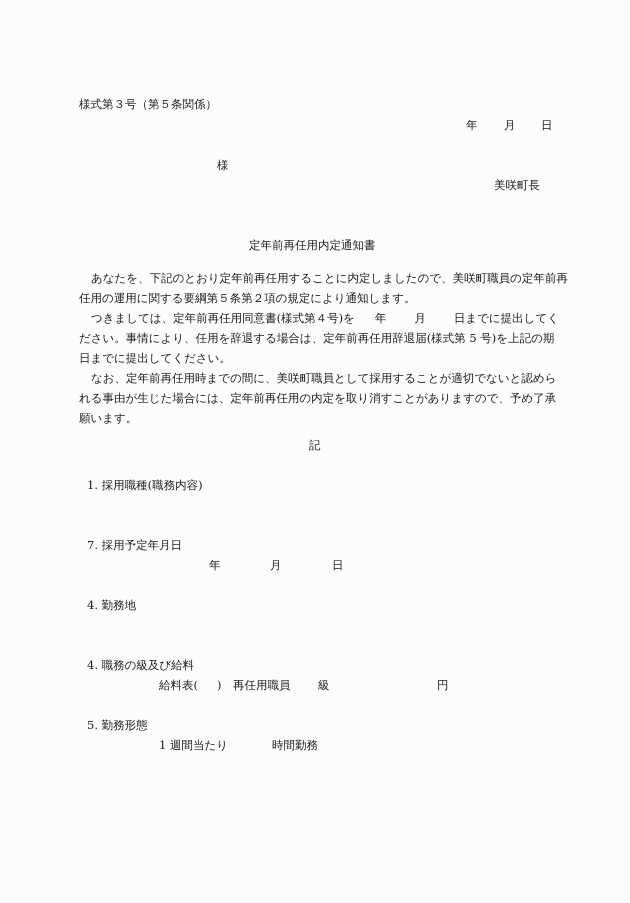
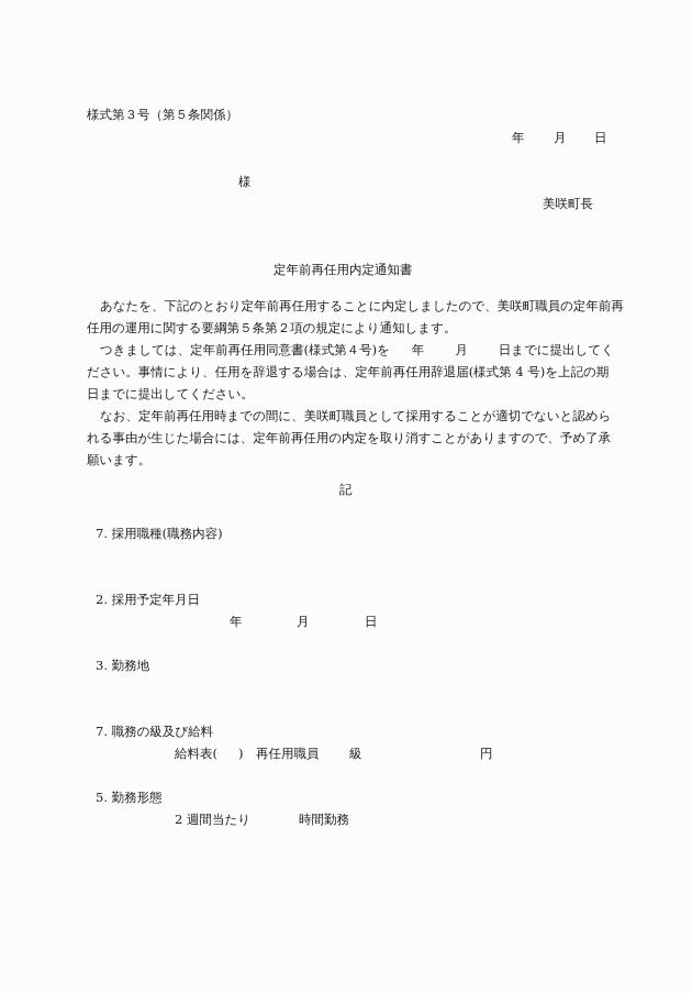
  様式第３号（第５条関係）
  年
  月
  日
  様
  美咲町長
  定年前再任用内定通知書
  あなたを、下記のとおり定年前再任用することに内定しましたので、美咲町職員の定年前再
  任用の運用に関する要綱第５条第２項の規定により通知します。
  つきましては、定年前再任用同意書(様式第４号)を 年 月 日までに提出してく
- ださい。事情により、任用を辞退する場合は、定年前再任用辞退届(様式第 5 号)を上記の期
+ ださい。事情により、任用を辞退する場合は、定年前再任用辞退届(様式第 4 号)を上記の期
  日までに提出してください。
  なお、定年前再任用時までの間に、美咲町職員として採用することが適切でないと認めら
  れる事由が生じた場合には、定年前再任用の内定を取り消すことがありますので、予め了承
  願います。
  記
- 1. 採用職種(職務内容)
+ 7. 採用職種(職務内容)
- 7. 採用予定年月日
+ 2. 採用予定年月日
  年
  月
  日
- 4. 勤務地
+ 3. 勤務地
- 4. 職務の級及び給料
+ 7. 職務の級及び給料
  給料表(
  )
  再任用職員
  級
  円
  5. 勤務形態
- 1 週間当たり
+ 2 週間当たり
  時間勤務
